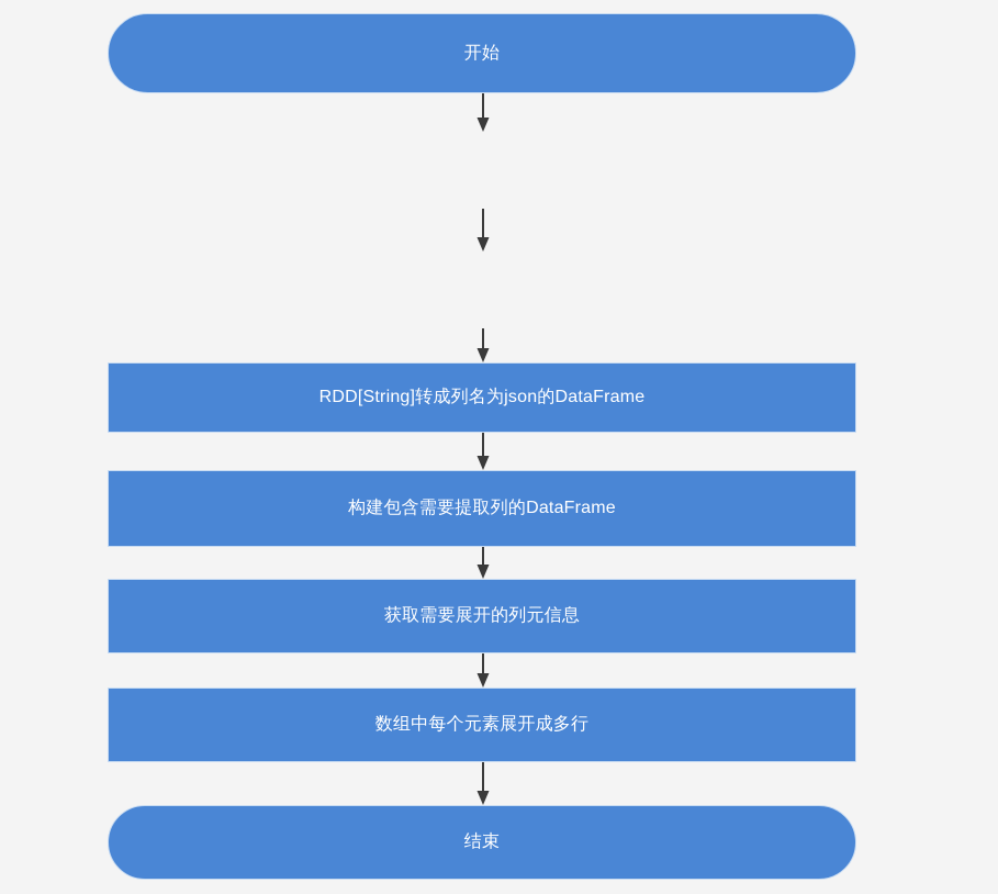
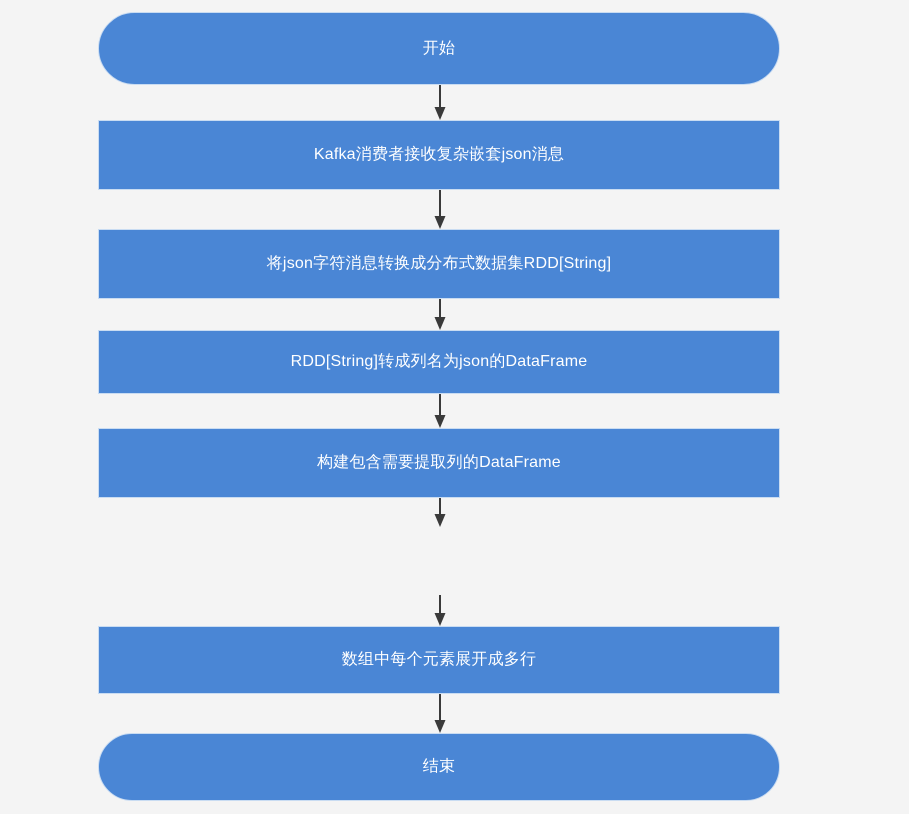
  开始
+ Kafka消费者接收复杂嵌套json消息
+ 将json字符消息转换成分布式数据集RDD[String]
  RDD[String]转成列名为json的DataFrame
  构建包含需要提取列的DataFrame
- 获取需要展开的列元信息
  数组中每个元素展开成多行
  结束
